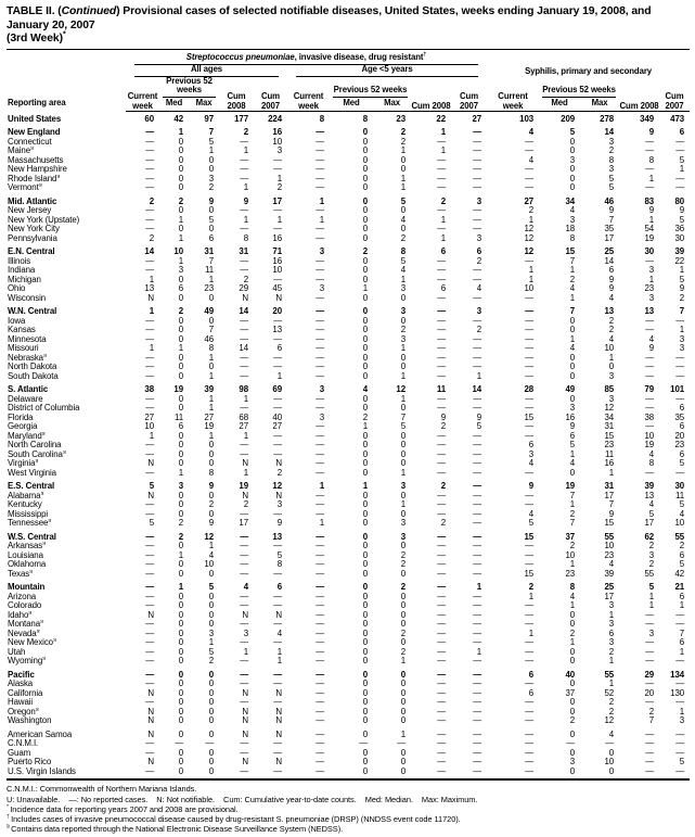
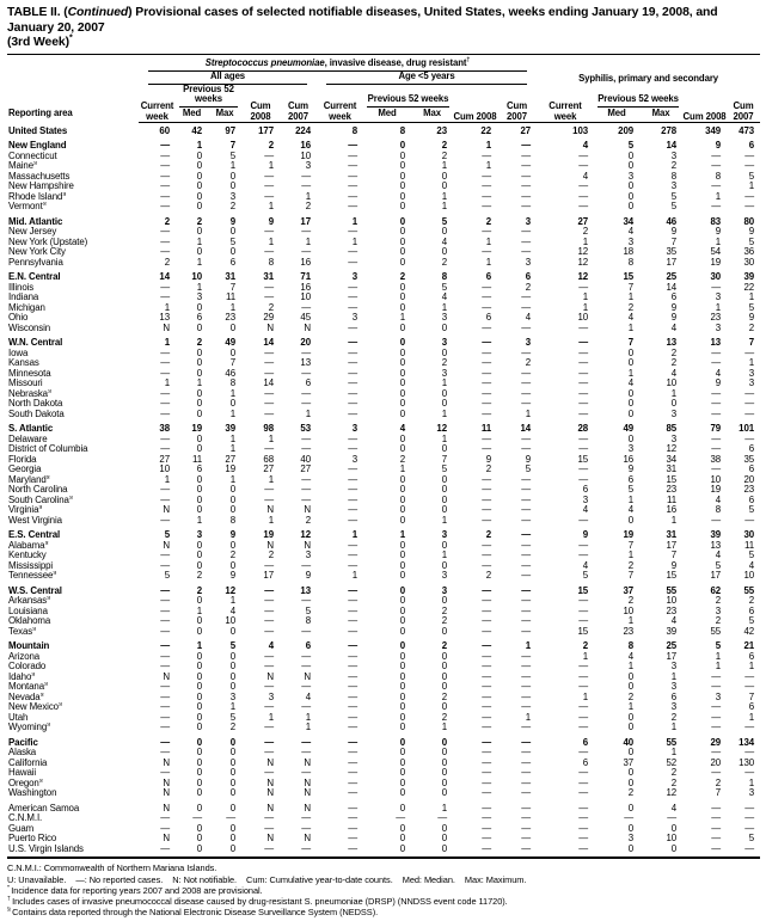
  TABLE II. (Continued) Provisional cases of selected notifiable diseases, United States, weeks ending January 19, 2008, and January 20, 2007
  (3rd Week)
  Reporting area	Streptococcus pneumoniae, invasive disease, drug resistant
  All ages	Age <5 years	Syphilis, primary and secondary
  Current week	Previous 52 weeks	Cum 2008	Cum 2007	Current week	Previous 52 weeks	Cum 2008	Cum 2007	Current week	Previous 52 weeks	Cum 2008	Cum 2007
  Med	Max	Med	Max	Med	Max
  United States	60	42	97	177	224	8	8	23	22	27	103	209	278	349	473
  New England	—	1	7	2	16	—	0	2	1	—	4	5	14	9	6
  Connecticut	—	0	5	—	10	—	0	2	—	—	—	0	3	—	—
  Maine	—	0	1	1	3	—	0	1	1	—	—	0	2	—	—
  Massachusetts	—	0	0	—	—	—	0	0	—	—	4	3	8	8	5
  New Hampshire	—	0	0	—	—	—	0	0	—	—	—	0	3	—	1
  Rhode Island	—	0	3	—	1	—	0	1	—	—	—	0	5	1	—
  Vermont	—	0	2	1	2	—	0	1	—	—	—	0	5	—	—
  Mid. Atlantic	2	2	9	9	17	1	0	5	2	3	27	34	46	83	80
  New Jersey	—	0	0	—	—	—	0	0	—	—	2	4	9	9	9
  New York (Upstate)	—	1	5	1	1	1	0	4	1	—	1	3	7	1	5
  New York City	—	0	0	—	—	—	0	0	—	—	12	18	35	54	36
  Pennsylvania	2	1	6	8	16	—	0	2	1	3	12	8	17	19	30
  E.N. Central	14	10	31	31	71	3	2	8	6	6	12	15	25	30	39
  Illinois	—	1	7	—	16	—	0	5	—	2	—	7	14	—	22
  Indiana	—	3	11	—	10	—	0	4	—	—	1	1	6	3	1
  Michigan	1	0	1	2	—	—	0	1	—	—	1	2	9	1	5
  Ohio	13	6	23	29	45	3	1	3	6	4	10	4	9	23	9
  Wisconsin	N	0	0	N	N	—	0	0	—	—	—	1	4	3	2
  W.N. Central	1	2	49	14	20	—	0	3	—	3	—	7	13	13	7
  Iowa	—	0	0	—	—	—	0	0	—	—	—	0	2	—	—
  Kansas	—	0	7	—	13	—	0	2	—	2	—	0	2	—	1
  Minnesota	—	0	46	—	—	—	0	3	—	—	—	1	4	4	3
  Missouri	1	1	8	14	6	—	0	1	—	—	—	4	10	9	3
  Nebraska	—	0	1	—	—	—	0	0	—	—	—	0	1	—	—
  North Dakota	—	0	0	—	—	—	0	0	—	—	—	0	0	—	—
  South Dakota	—	0	1	—	1	—	0	1	—	1	—	0	3	—	—
- S. Atlantic	38	19	39	98	69	3	4	12	11	14	28	49	85	79	101
+ S. Atlantic	38	19	39	98	53	3	4	12	11	14	28	49	85	79	101
  Delaware	—	0	1	1	—	—	0	1	—	—	—	0	3	—	—
  District of Columbia	—	0	1	—	—	—	0	0	—	—	—	3	12	—	6
  Florida	27	11	27	68	40	3	2	7	9	9	15	16	34	38	35
  Georgia	10	6	19	27	27	—	1	5	2	5	—	9	31	—	6
  Maryland	1	0	1	1	—	—	0	0	—	—	—	6	15	10	20
  North Carolina	—	0	0	—	—	—	0	0	—	—	6	5	23	19	23
  South Carolina	—	0	0	—	—	—	0	0	—	—	3	1	11	4	6
  Virginia	N	0	0	N	N	—	0	0	—	—	4	4	16	8	5
  West Virginia	—	1	8	1	2	—	0	1	—	—	—	0	1	—	—
  E.S. Central	5	3	9	19	12	1	1	3	2	—	9	19	31	39	30
  Alabama	N	0	0	N	N	—	0	0	—	—	—	7	17	13	11
  Kentucky	—	0	2	2	3	—	0	1	—	—	—	1	7	4	5
  Mississippi	—	0	0	—	—	—	0	0	—	—	4	2	9	5	4
  Tennessee	5	2	9	17	9	1	0	3	2	—	5	7	15	17	10
  W.S. Central	—	2	12	—	13	—	0	3	—	—	15	37	55	62	55
  Arkansas	—	0	1	—	—	—	0	0	—	—	—	2	10	2	2
  Louisiana	—	1	4	—	5	—	0	2	—	—	—	10	23	3	6
  Oklahoma	—	0	10	—	8	—	0	2	—	—	—	1	4	2	5
  Texas	—	0	0	—	—	—	0	0	—	—	15	23	39	55	42
  Mountain	—	1	5	4	6	—	0	2	—	1	2	8	25	5	21
  Arizona	—	0	0	—	—	—	0	0	—	—	1	4	17	1	6
  Colorado	—	0	0	—	—	—	0	0	—	—	—	1	3	1	1
  Idaho	N	0	0	N	N	—	0	0	—	—	—	0	1	—	—
  Montana	—	0	0	—	—	—	0	0	—	—	—	0	3	—	—
  Nevada	—	0	3	3	4	—	0	2	—	—	1	2	6	3	7
  New Mexico	—	0	1	—	—	—	0	0	—	—	—	1	3	—	6
  Utah	—	0	5	1	1	—	0	2	—	1	—	0	2	—	1
  Wyoming	—	0	2	—	1	—	0	1	—	—	—	0	1	—	—
  Pacific	—	0	0	—	—	—	0	0	—	—	6	40	55	29	134
  Alaska	—	0	0	—	—	—	0	0	—	—	—	0	1	—	—
  California	N	0	0	N	N	—	0	0	—	—	6	37	52	20	130
  Hawaii	—	0	0	—	—	—	0	0	—	—	—	0	2	—	—
  Oregon	N	0	0	N	N	—	0	0	—	—	—	0	2	2	1
  Washington	N	0	0	N	N	—	0	0	—	—	—	2	12	7	3
  American Samoa	N	0	0	N	N	—	0	1	—	—	—	0	4	—	—
  C.N.M.I.	—	—	—	—	—	—	—	—	—	—	—	—	—	—	—
  Guam	—	0	0	—	—	—	0	0	—	—	—	0	0	—	—
  Puerto Rico	N	0	0	N	N	—	0	0	—	—	—	3	10	—	5
  U.S. Virgin Islands	—	0	0	—	—	—	0	0	—	—	—	0	0	—	—
  C.N.M.I.: Commonwealth of Northern Mariana Islands.
  U: Unavailable. —: No reported cases. N: Not notifiable. Cum: Cumulative year-to-date counts. Med: Median. Max: Maximum.
  Incidence data for reporting years 2007 and 2008 are provisional.
  Includes cases of invasive pneumococcal disease caused by drug-resistant S. pneumoniae (DRSP) (NNDSS event code 11720).
  Contains data reported through the National Electronic Disease Surveillance System (NEDSS).
